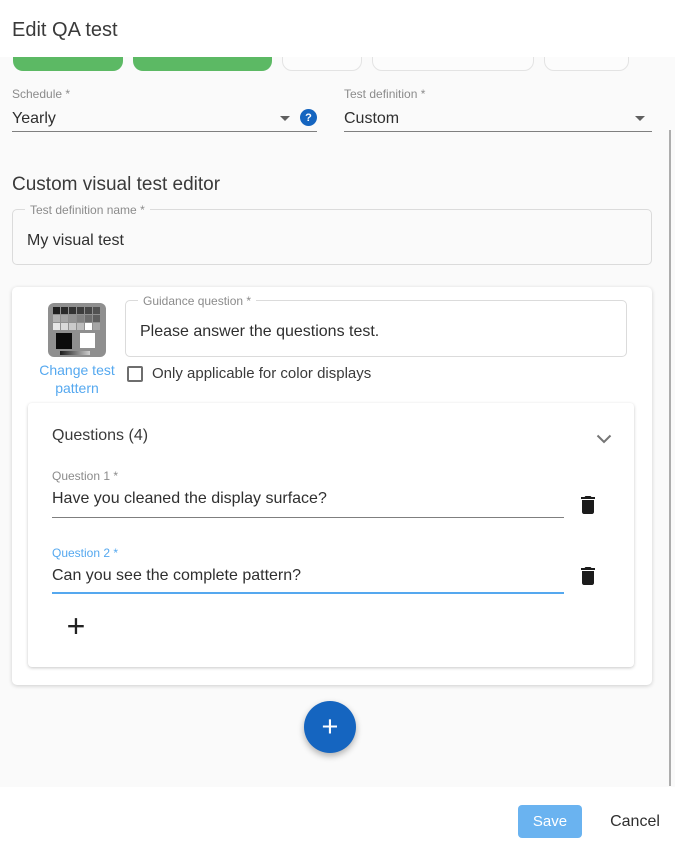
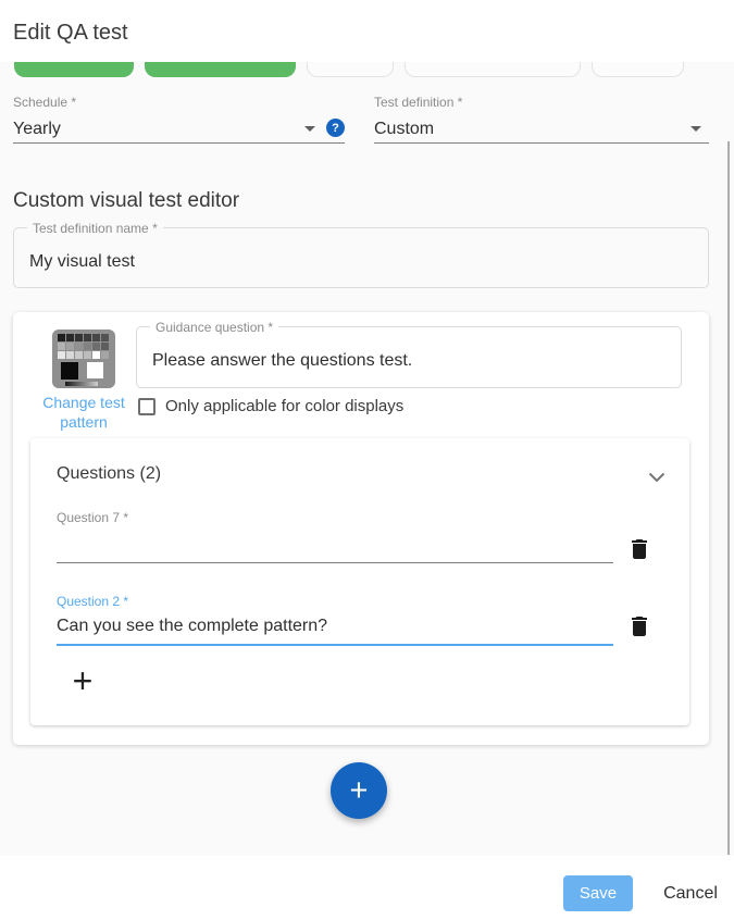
  Edit QA test
  Schedule *
  Yearly
  ?
  Test definition *
  Custom
  Custom visual test editor
  Test definition name *
  My visual test
  Change test pattern
  Guidance question *
  Please answer the questions test.
  Only applicable for color displays
- Questions (4)
+ Questions (2)
- Question 1 *
+ Question 7 *
- Have you cleaned the display surface?
  Question 2 *
  Can you see the complete pattern?
  +
  +
  Save
  Cancel
